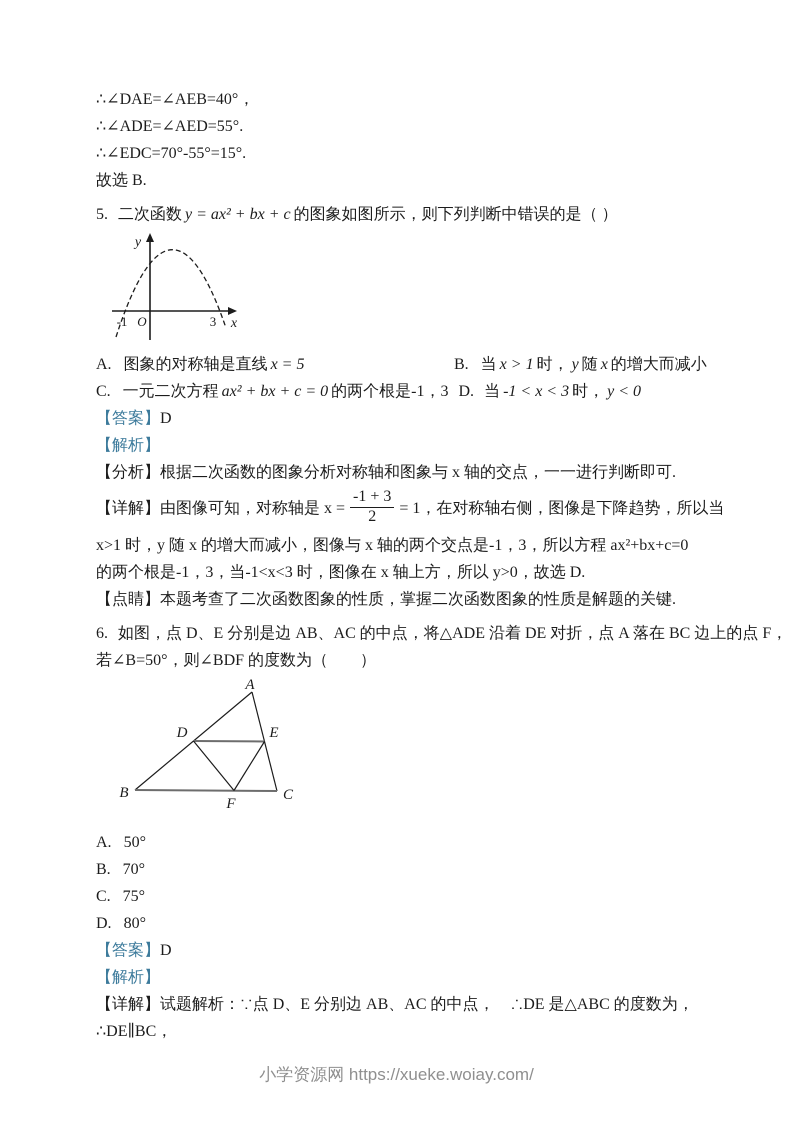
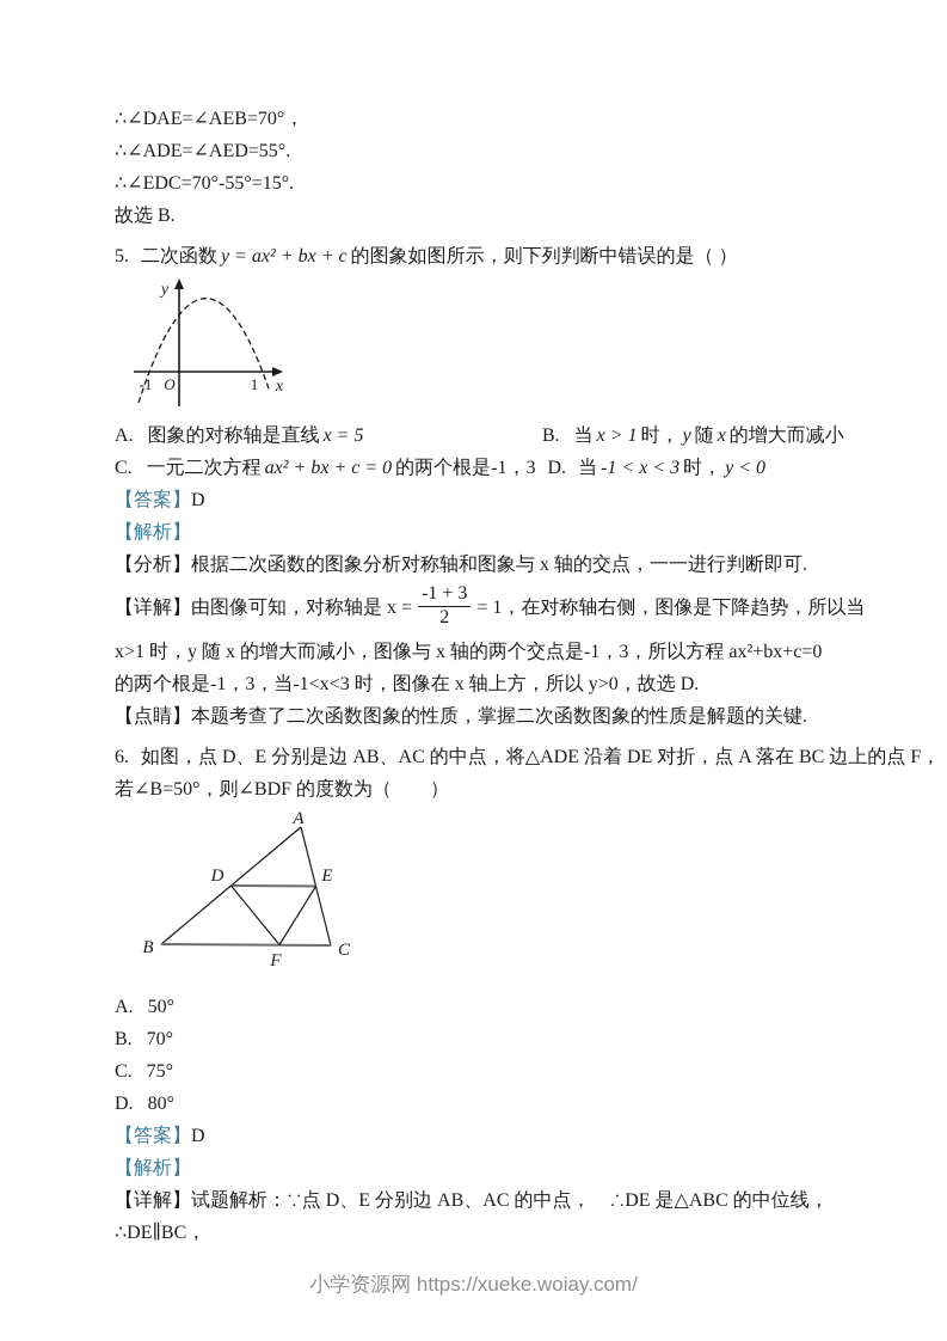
- ∴∠DAE=∠AEB=40°，
+ ∴∠DAE=∠AEB=70°，
  ∴∠ADE=∠AED=55°.
  ∴∠EDC=70°-55°=15°.
  故选 B.
  5. 二次函数 y = ax² + bx + c 的图象如图所示，则下列判断中错误的是（ ）
  y
  x
  O
  -1
- 3
+ 1
  A. 图象的对称轴是直线 x = 5 B. 当 x > 1 时， y 随 x 的增大而减小
  C. 一元二次方程 ax² + bx + c = 0 的两个根是-1，3 D. 当 -1 < x < 3 时， y < 0
  【答案】D
  【解析】
  【分析】根据二次函数的图象分析对称轴和图象与 x 轴的交点，一一进行判断即可.
  【详解】由图像可知，对称轴是 x =
  -1 + 3
  2
  = 1，在对称轴右侧，图像是下降趋势，所以当
  x>1 时，y 随 x 的增大而减小，图像与 x 轴的两个交点是-1，3，所以方程 ax²+bx+c=0
  的两个根是-1，3，当-1<x<3 时，图像在 x 轴上方，所以 y>0，故选 D.
  【点睛】本题考查了二次函数图象的性质，掌握二次函数图象的性质是解题的关键.
  6. 如图，点 D、E 分别是边 AB、AC 的中点，将△ADE 沿着 DE 对折，点 A 落在 BC 边上的点 F，
  若∠B=50°，则∠BDF 的度数为（ ）
  A
  B
  C
  D
  E
  F
  A. 50°
  B. 70°
  C. 75°
  D. 80°
  【答案】D
  【解析】
- 【详解】试题解析：∵点 D、E 分别边 AB、AC 的中点， ∴DE 是△ABC 的度数为，
+ 【详解】试题解析：∵点 D、E 分别边 AB、AC 的中点， ∴DE 是△ABC 的中位线，
  ∴DE∥BC，
  小学资源网 https://xueke.woiay.com/
